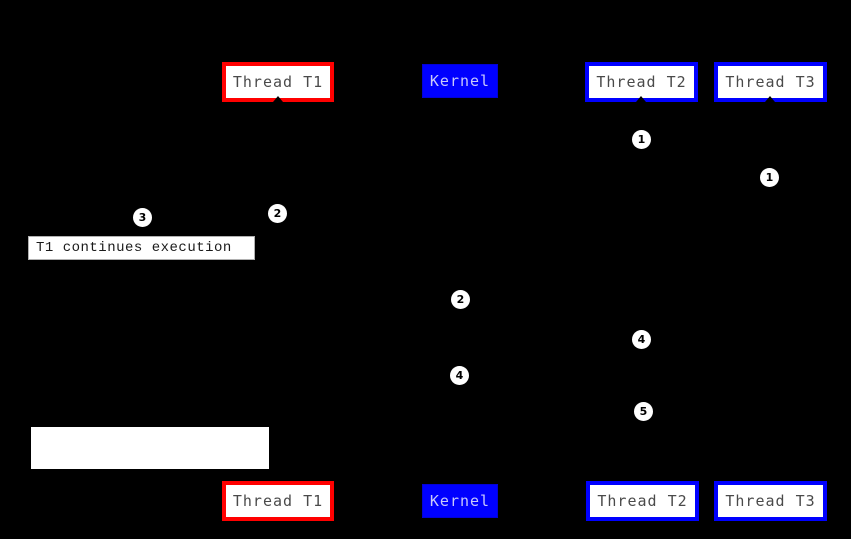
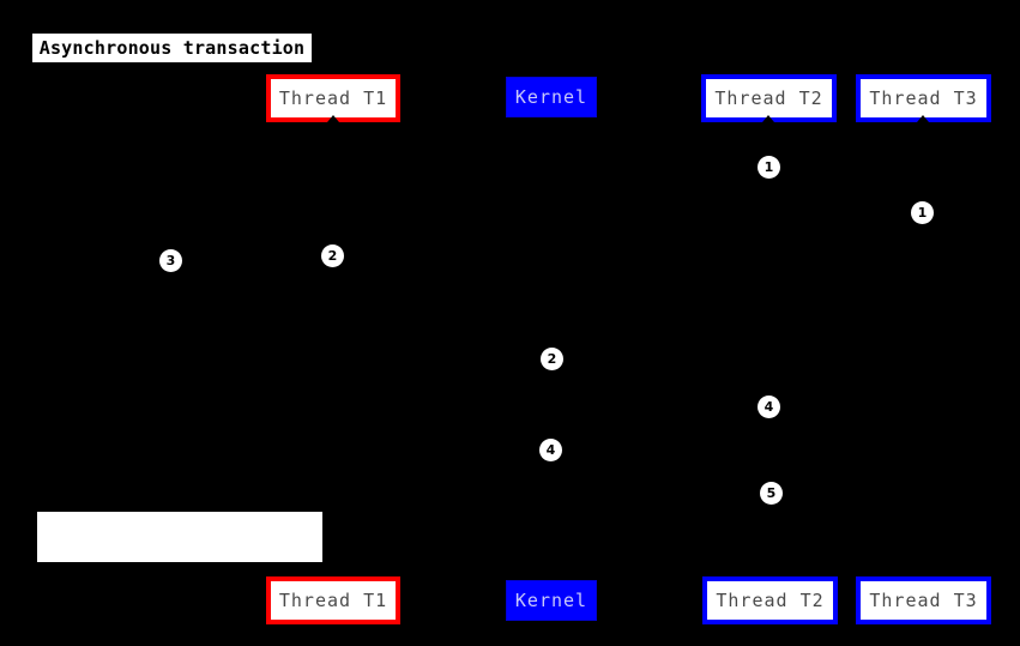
+ Asynchronous transaction
  Thread T1
  Kernel
  Thread T2
  Thread T3
  1
  1
  2
  3
  2
  4
  4
  5
- T1 continues execution
  Thread T1
  Kernel
  Thread T2
  Thread T3
